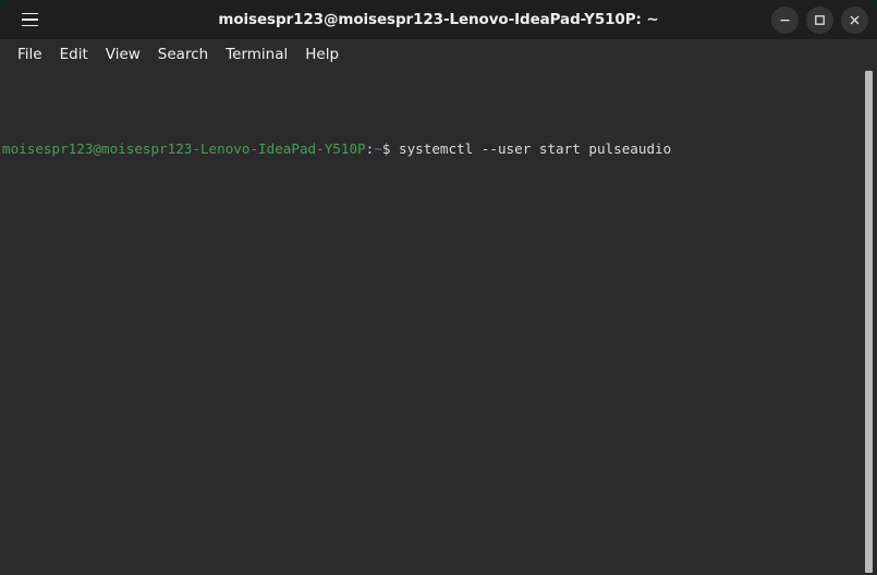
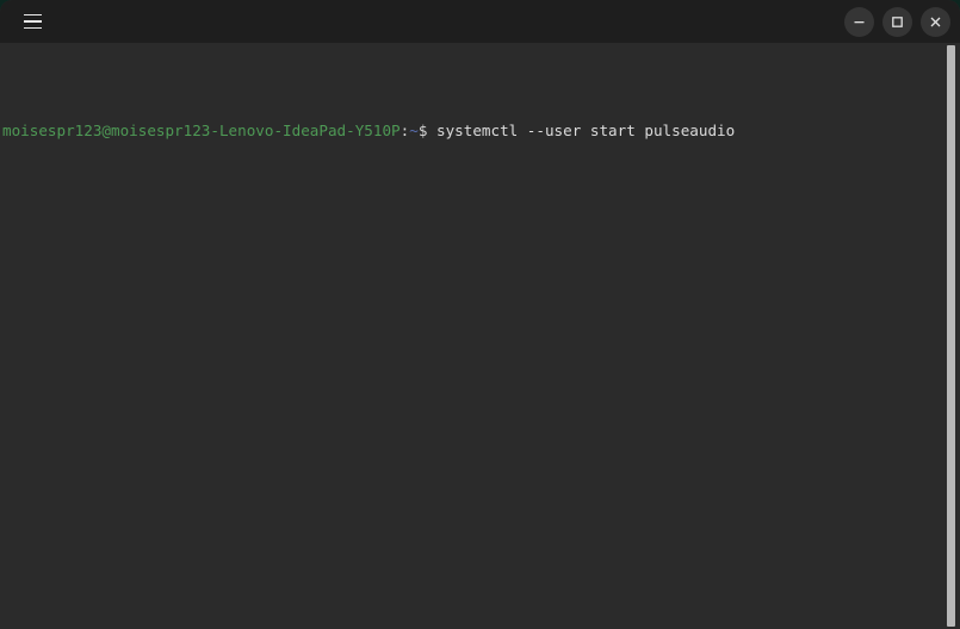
- moisespr123@moisespr123-Lenovo-IdeaPad-Y510P: ~
- File
- Edit
- View
- Search
- Terminal
- Help
  moisespr123@moisespr123-Lenovo-IdeaPad-Y510P:~$ systemctl --user start pulseaudio
